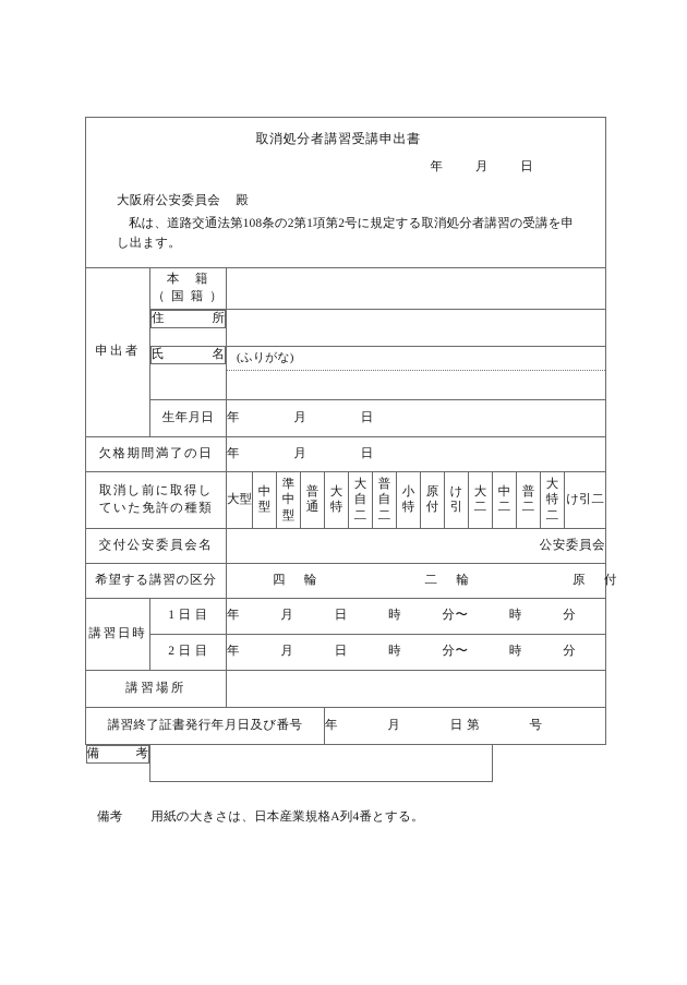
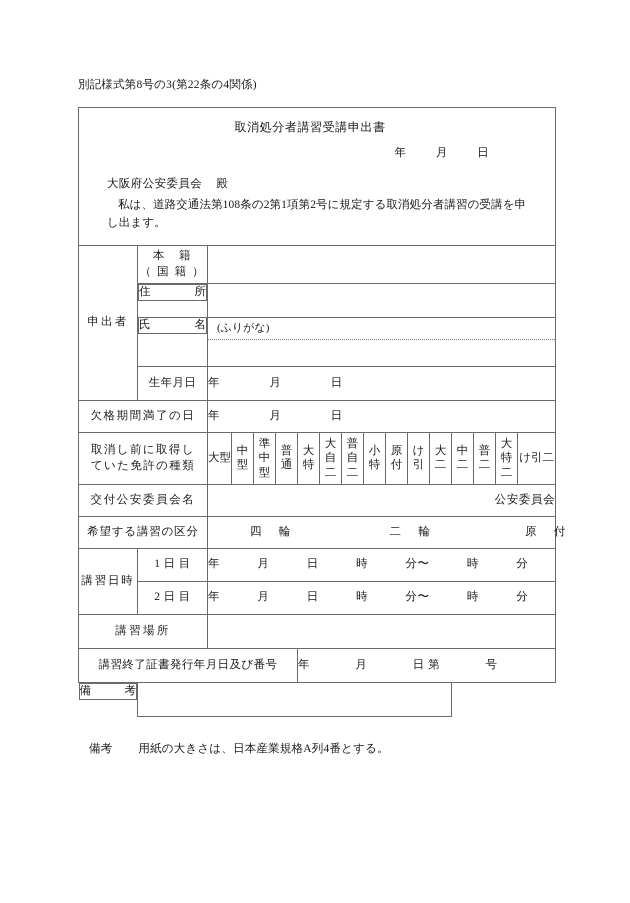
+ 別記様式第8号の3(第22条の4関係)
  取消処分者講習受講申出書 年 月 日 大阪府公安委員会 殿 私は、道路交通法第108条の2第1項第2号に規定する取消処分者講習の受講を申し出ます。
  申出者	本 籍 （ 国 籍 ）
  住 所
  氏 名		(ふりがな)
  生年月日	年 月 日
  欠格期間満了の日	年 月 日
  取消し前に取得し ていた免許の種類	大型	中型	準中型	普通	大特	大自二	普自二	小特	原付	け引	大二	中二	普二	大特二	け引二
  交付公安委員会名	公安委員会
  希望する講習の区分	四 輪 二 輪 原 付
  講習日時	1 日 目	年 月 日 時 分〜 時 分
  2 日 目	年 月 日 時 分〜 時 分
  講習場所
  講習終了証書発行年月日及び番号	年 月 日 第 号
  備 考
  備考 用紙の大きさは、日本産業規格A列4番とする。
